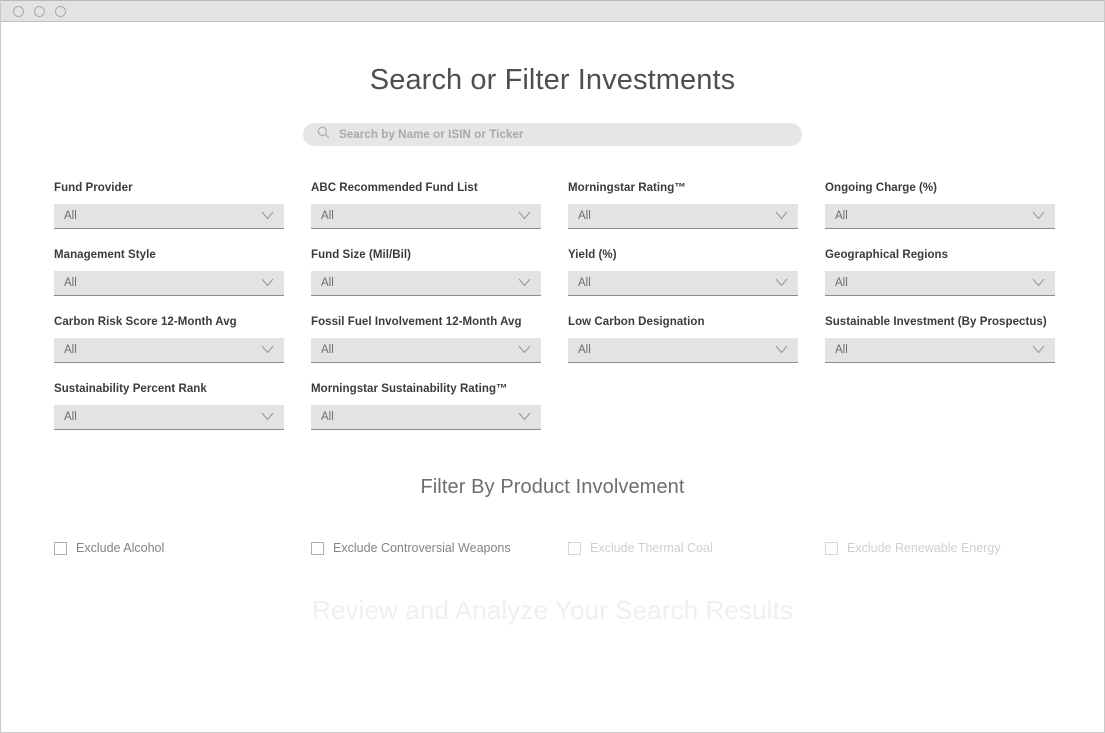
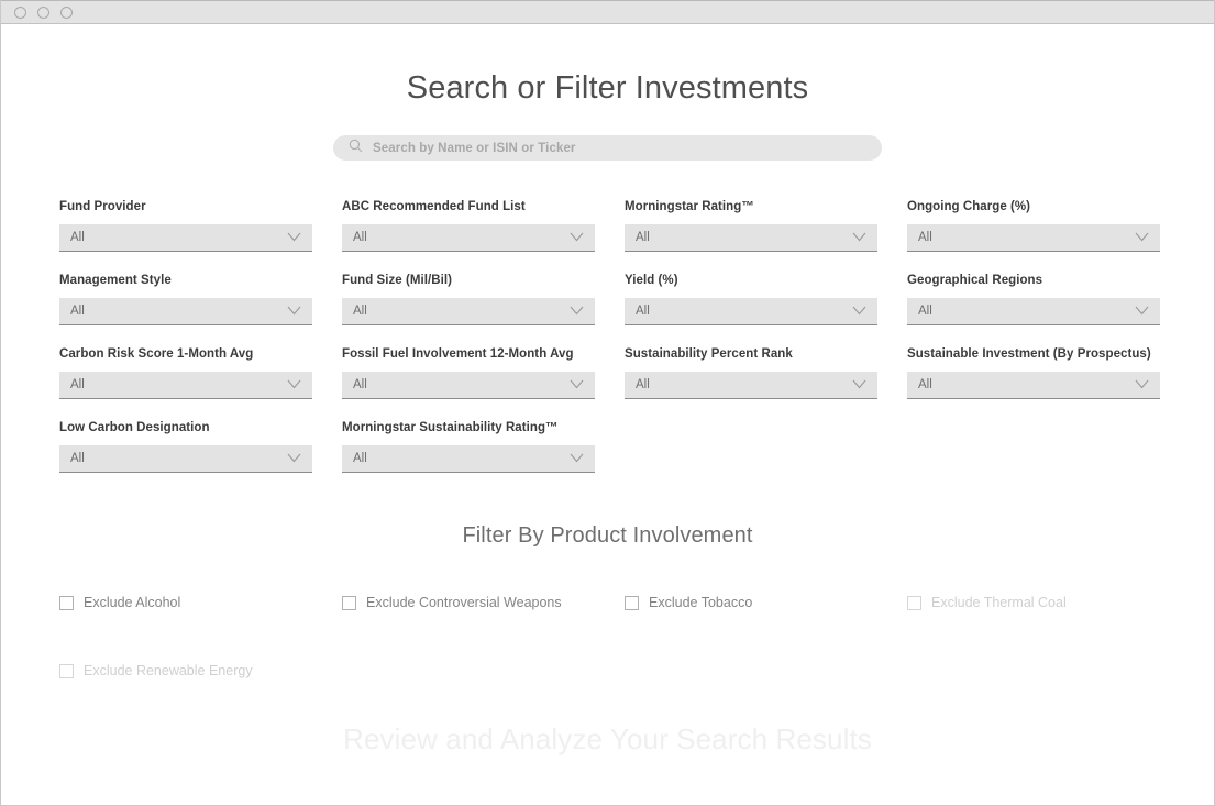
  Search or Filter Investments
  Search by Name or ISIN or Ticker
  Fund Provider
  All
  ABC Recommended Fund List
  All
  Morningstar Rating™
  All
  Ongoing Charge (%)
  All
  Management Style
  All
  Fund Size (Mil/Bil)
  All
  Yield (%)
  All
  Geographical Regions
  All
- Carbon Risk Score 12-Month Avg
+ Carbon Risk Score 1-Month Avg
  All
  Fossil Fuel Involvement 12-Month Avg
  All
- Low Carbon Designation
+ Sustainability Percent Rank
  All
  Sustainable Investment (By Prospectus)
  All
- Sustainability Percent Rank
+ Low Carbon Designation
  All
  Morningstar Sustainability Rating™
  All
  Filter By Product Involvement
  Exclude Alcohol
  Exclude Controversial Weapons
+ Exclude Tobacco
  Exclude Thermal Coal
  Exclude Renewable Energy
